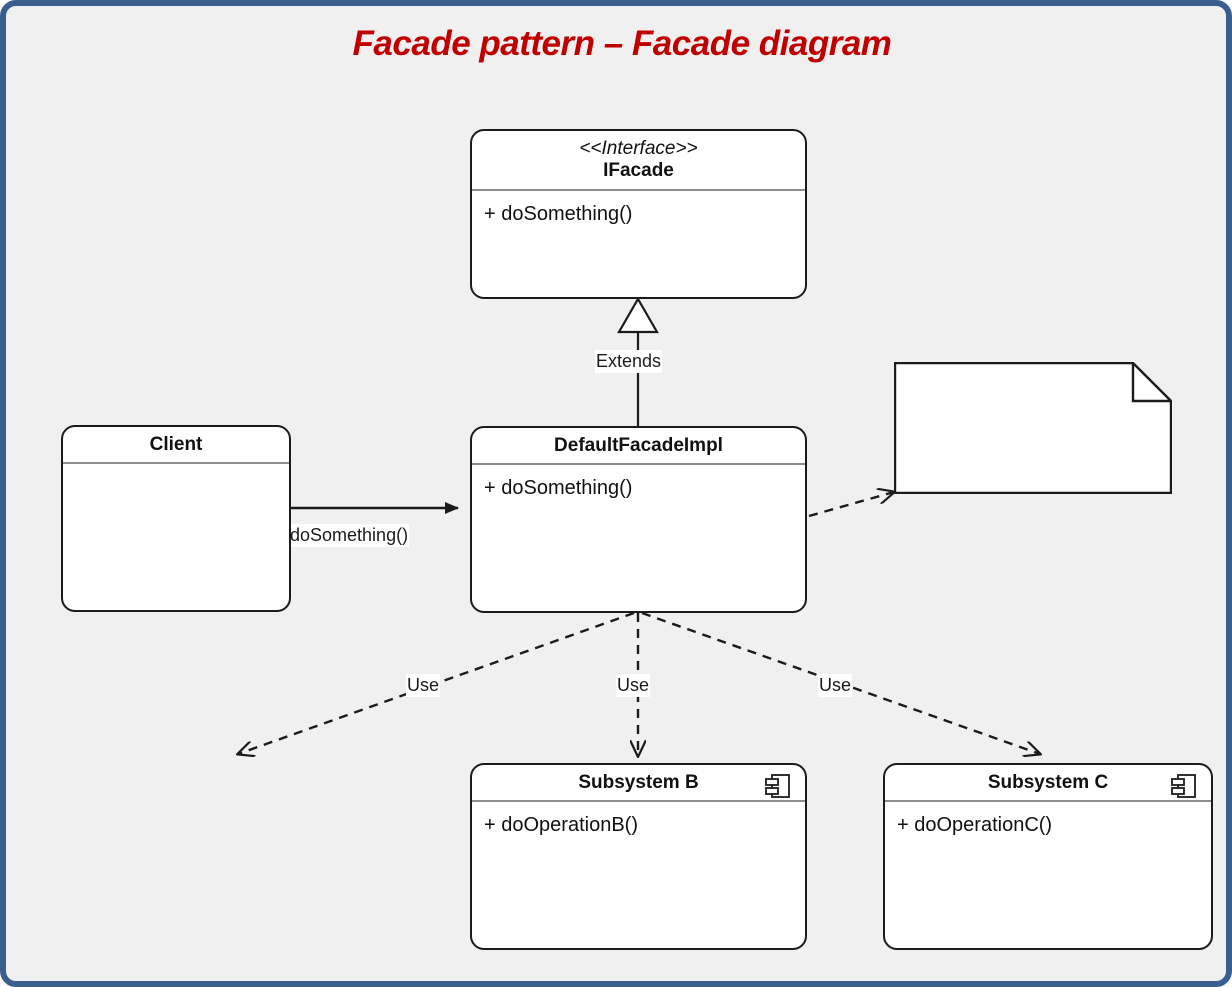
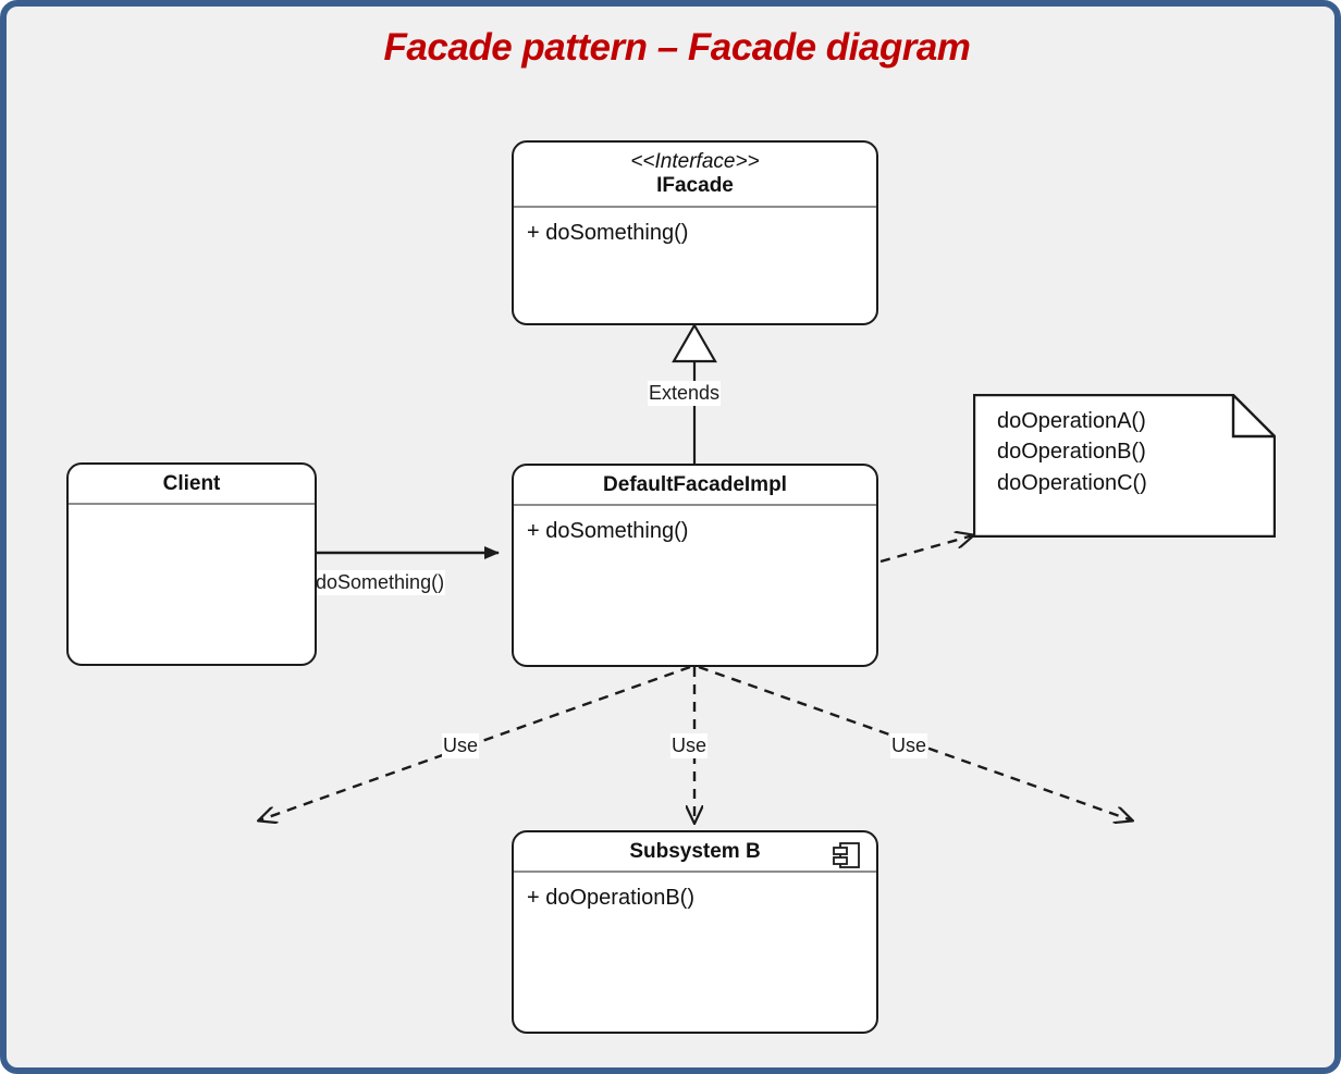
  Facade pattern – Facade diagram
  Extends
  doSomething()
  Use
  Use
  Use
  <<Interface>>
  IFacade
  + doSomething()
  Client
  DefaultFacadeImpl
  + doSomething()
+ doOperationA()
+ doOperationB()
+ doOperationC()
  Subsystem B
  + doOperationB()
- Subsystem C
- + doOperationC()
